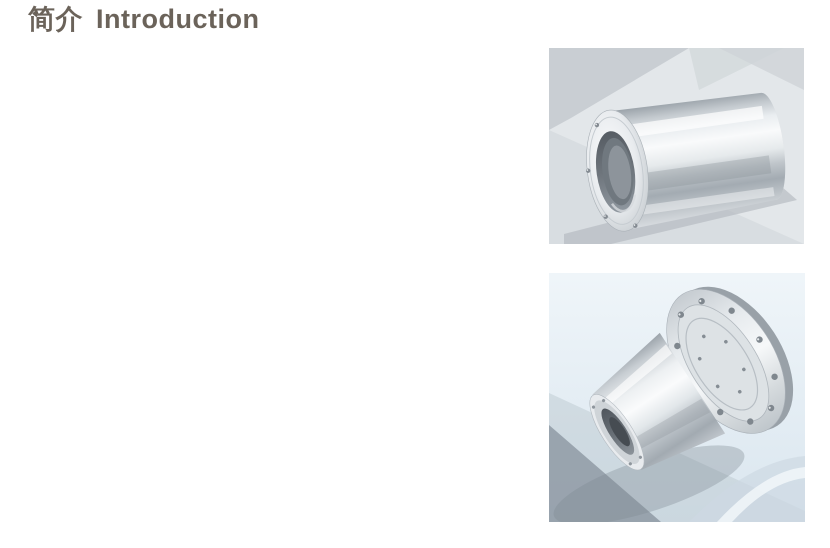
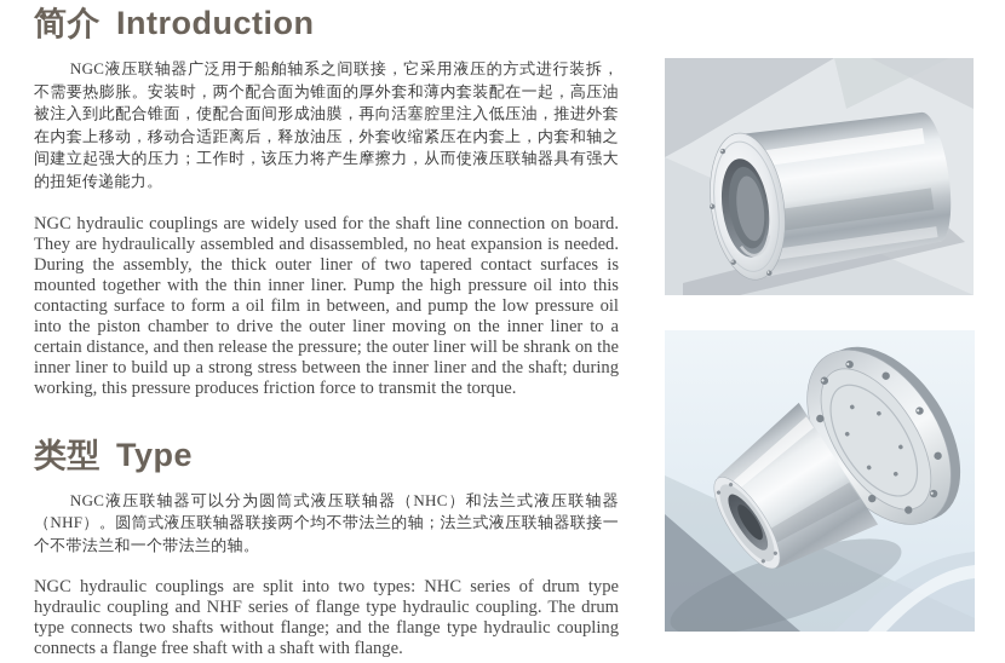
  简介 Introduction
+ NGC液压联轴器广泛用于船舶轴系之间联接，它采用液压的方式进行装拆，不需要热膨胀。安装时，两个配合面为锥面的厚外套和薄内套装配在一起，高压油被注入到此配合锥面，使配合面间形成油膜，再向活塞腔里注入低压油，推进外套在内套上移动，移动合适距离后，释放油压，外套收缩紧压在内套上，内套和轴之间建立起强大的压力；工作时，该压力将产生摩擦力，从而使液压联轴器具有强大的扭矩传递能力。
+ NGC hydraulic couplings are widely used for the shaft line connection on board. They are hydraulically assembled and disassembled, no heat expansion is needed. During the assembly, the thick outer liner of two tapered contact surfaces is mounted together with the thin inner liner. Pump the high pressure oil into this contacting surface to form a oil film in between, and pump the low pressure oil into the piston chamber to drive the outer liner moving on the inner liner to a certain distance, and then release the pressure; the outer liner will be shrank on the inner liner to build up a strong stress between the inner liner and the shaft; during working, this pressure produces friction force to transmit the torque.
+ 类型 Type
+ NGC液压联轴器可以分为圆筒式液压联轴器（NHC）和法兰式液压联轴器（NHF）。圆筒式液压联轴器联接两个均不带法兰的轴；法兰式液压联轴器联接一个不带法兰和一个带法兰的轴。
+ NGC hydraulic couplings are split into two types: NHC series of drum type hydraulic coupling and NHF series of flange type hydraulic coupling. The drum type connects two shafts without flange; and the flange type hydraulic coupling connects a flange free shaft with a shaft with flange.
